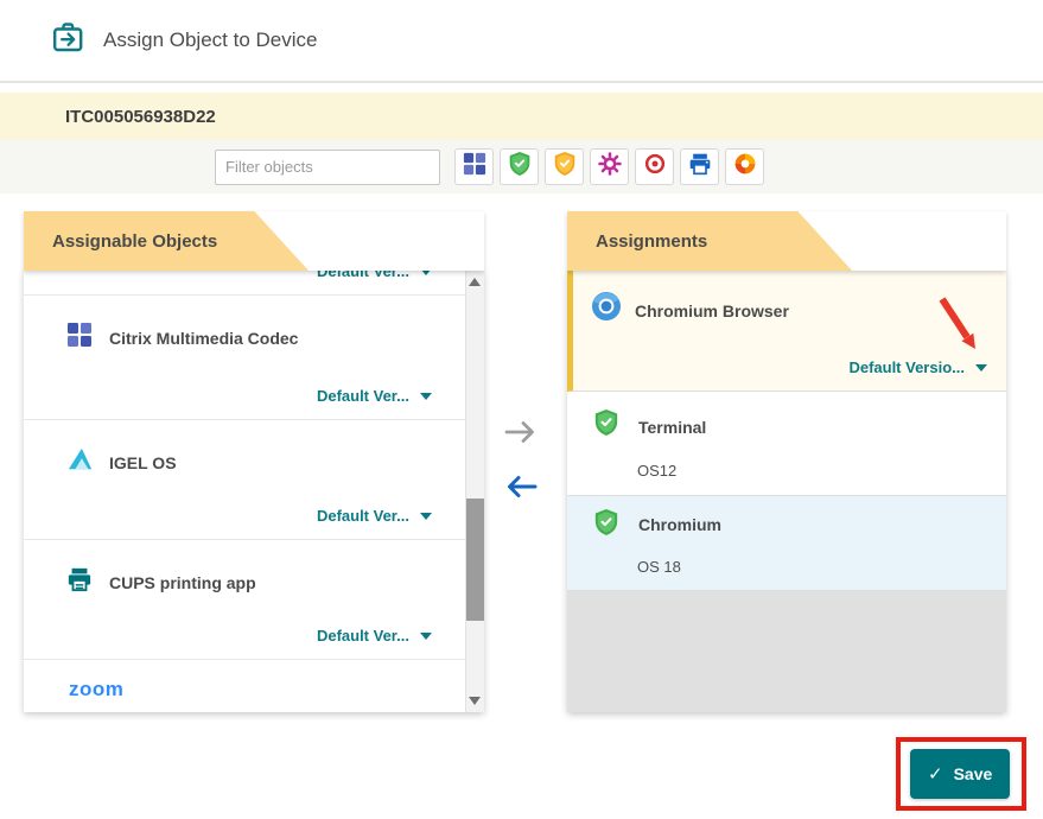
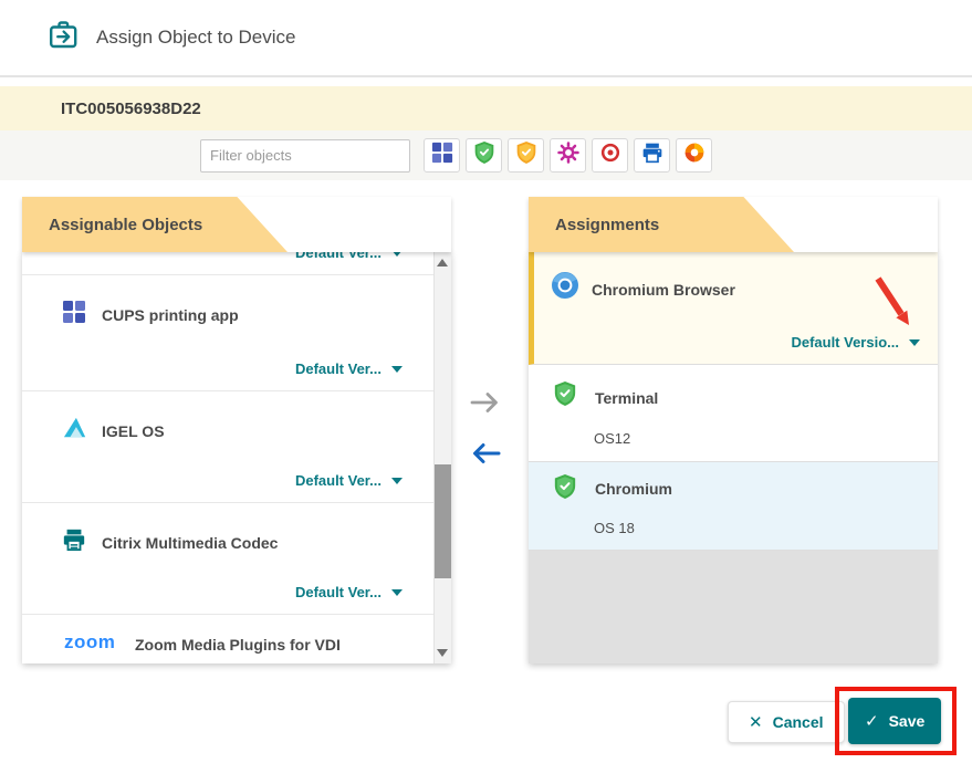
  Assign Object to Device
  ITC005056938D22
  Filter objects
  Assignable Objects
  Default Ver...
- Citrix Multimedia Codec
+ CUPS printing app
  Default Ver...
  IGEL OS
  Default Ver...
- CUPS printing app
+ Citrix Multimedia Codec
  Default Ver...
  zoom
+ Zoom Media Plugins for VDI
  Assignments
  Chromium Browser
  Default Versio...
  Terminal
  OS12
  Chromium
  OS 18
+ ✕
+ Cancel
  ✓
  Save
